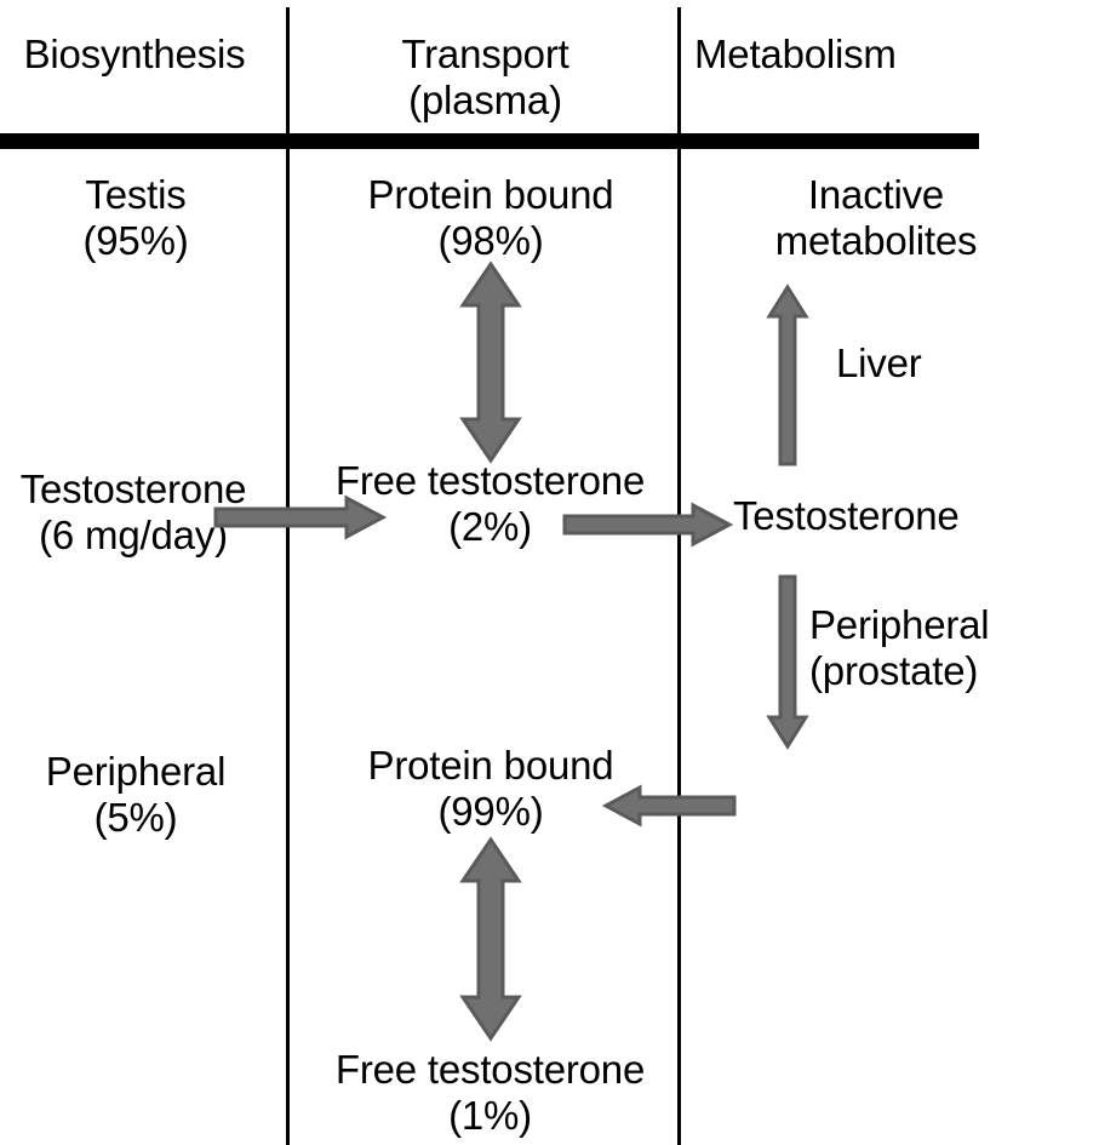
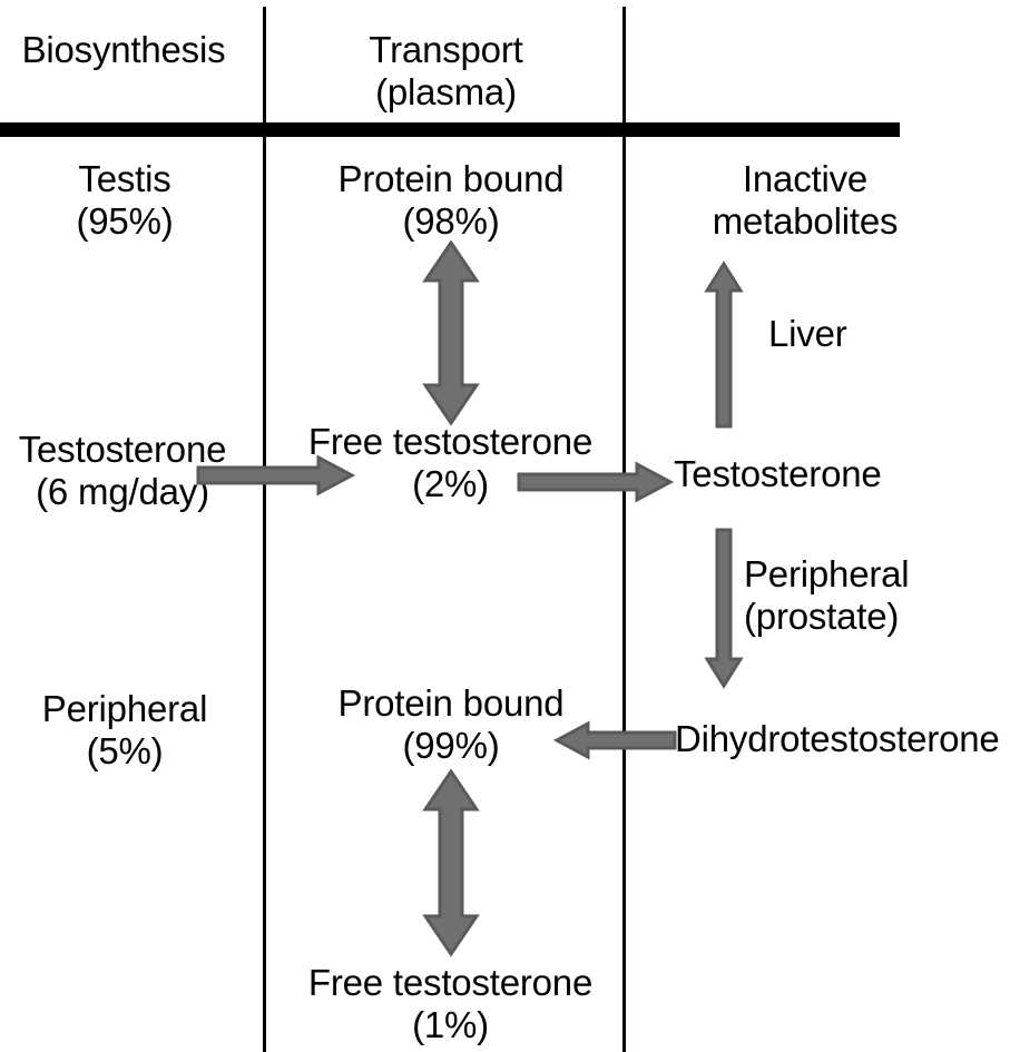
  Biosynthesis
  Transport
  (plasma)
- Metabolism
  Testis
  (95%)
  Testosterone
  (6 mg/day)
  Peripheral
  (5%)
  Protein bound
  (98%)
  Free testosterone
  (2%)
  Protein bound
  (99%)
  Free testosterone
  (1%)
  Inactive
  metabolites
  Testosterone
+ Dihydrotestosterone
  Liver
  Peripheral
  (prostate)
